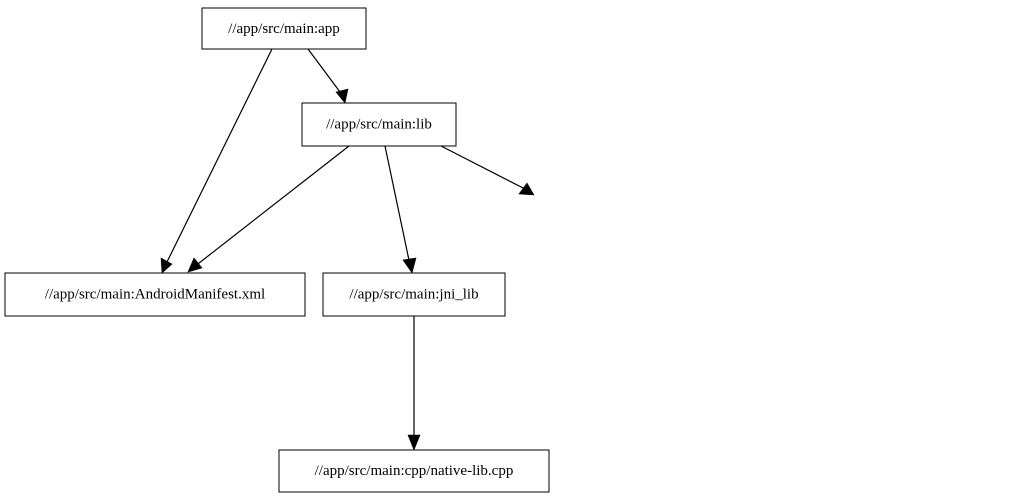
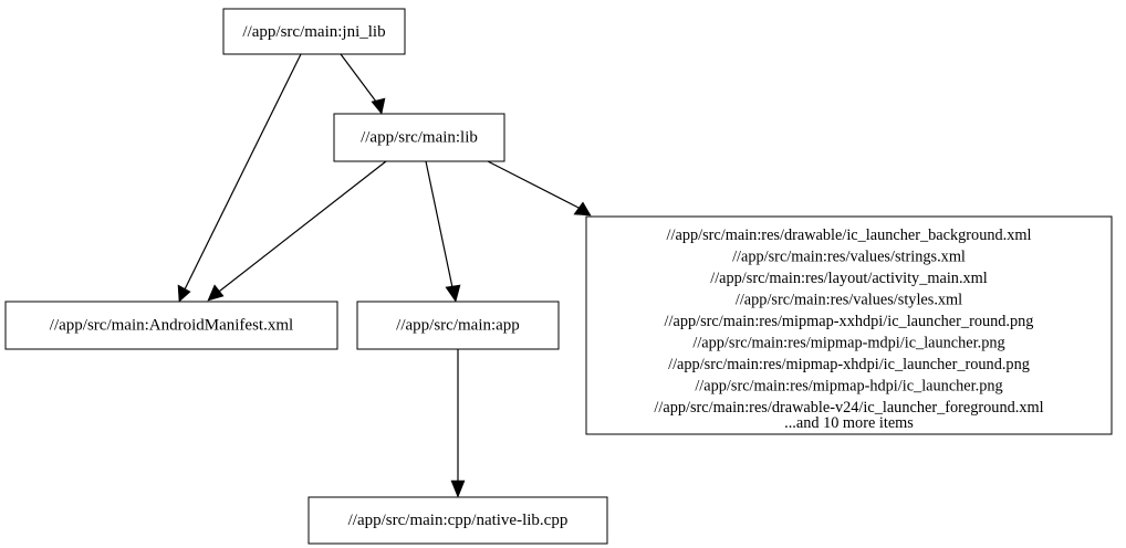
- //app/src/main:app
+ //app/src/main:jni_lib
  //app/src/main:lib
  //app/src/main:AndroidManifest.xml
- //app/src/main:jni_lib
+ //app/src/main:app
  //app/src/main:cpp/native-lib.cpp
+ //app/src/main:res/drawable/ic_launcher_background.xml
+ //app/src/main:res/values/strings.xml
+ //app/src/main:res/layout/activity_main.xml
+ //app/src/main:res/values/styles.xml
+ //app/src/main:res/mipmap-xxhdpi/ic_launcher_round.png
+ //app/src/main:res/mipmap-mdpi/ic_launcher.png
+ //app/src/main:res/mipmap-xhdpi/ic_launcher_round.png
+ //app/src/main:res/mipmap-hdpi/ic_launcher.png
+ //app/src/main:res/drawable-v24/ic_launcher_foreground.xml
+ ...and 10 more items
